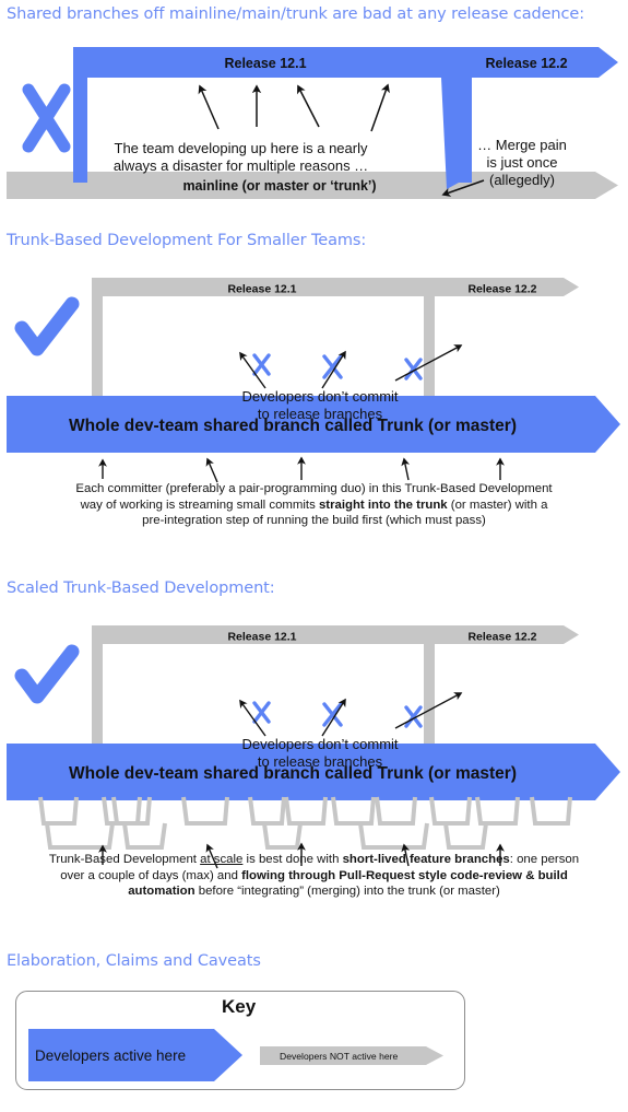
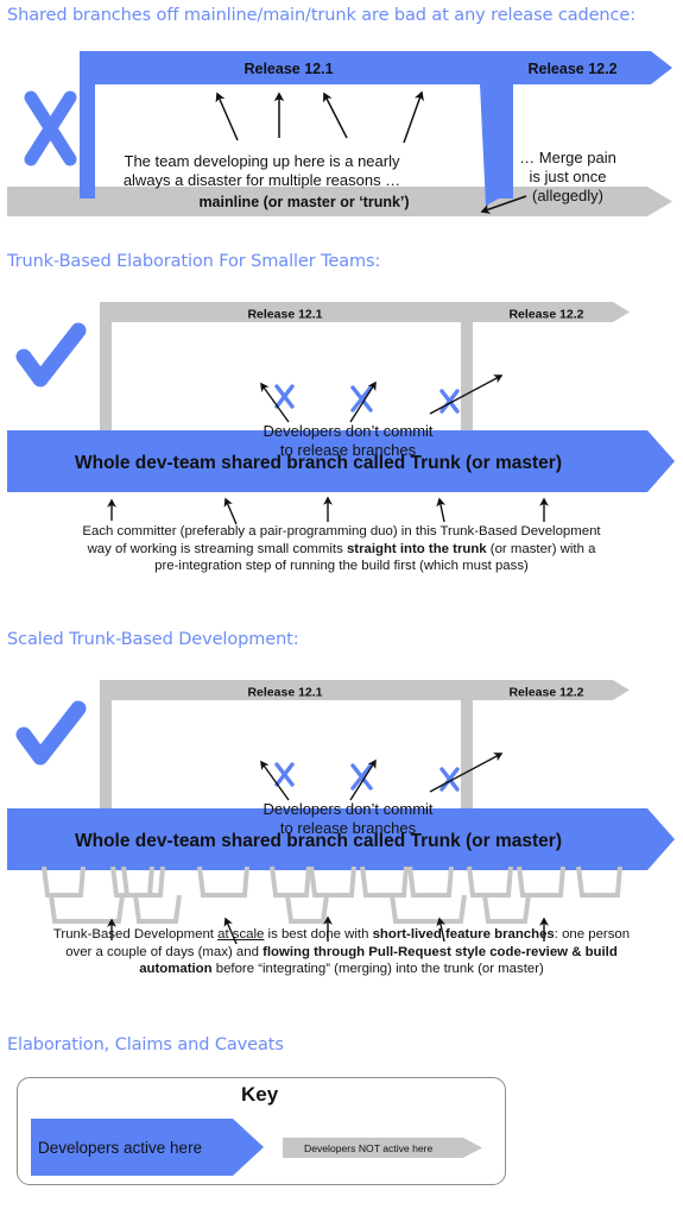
  Shared branches off mainline/main/trunk are bad at any release cadence:
  Release 12.1
  Release 12.2
  mainline (or master or ‘trunk’)
  The team developing up here is a nearly
  always a disaster for multiple reasons …
  … Merge pain
  is just once
  (allegedly)
- Trunk-Based Development For Smaller Teams:
+ Trunk-Based Elaboration For Smaller Teams:
  Release 12.1
  Release 12.2
  Whole dev-team shared branch called Trunk (or master)
  Developers don’t commit
  to release branches
  Each committer (preferably a pair-programming duo) in this Trunk-Based Development
  way of working is streaming small commits straight into the trunk (or master) with a
  pre-integration step of running the build first (which must pass)
  Scaled Trunk-Based Development:
  Release 12.1
  Release 12.2
  Whole dev-team shared branch called Trunk (or master)
  Developers don’t commit
  to release branches
  Trunk-Based Development at scale is best done with short-lived feature branches: one person
  over a couple of days (max) and flowing through Pull-Request style code-review & build
  automation before “integrating” (merging) into the trunk (or master)
  Elaboration, Claims and Caveats
  Key
  Developers active here
  Developers NOT active here
